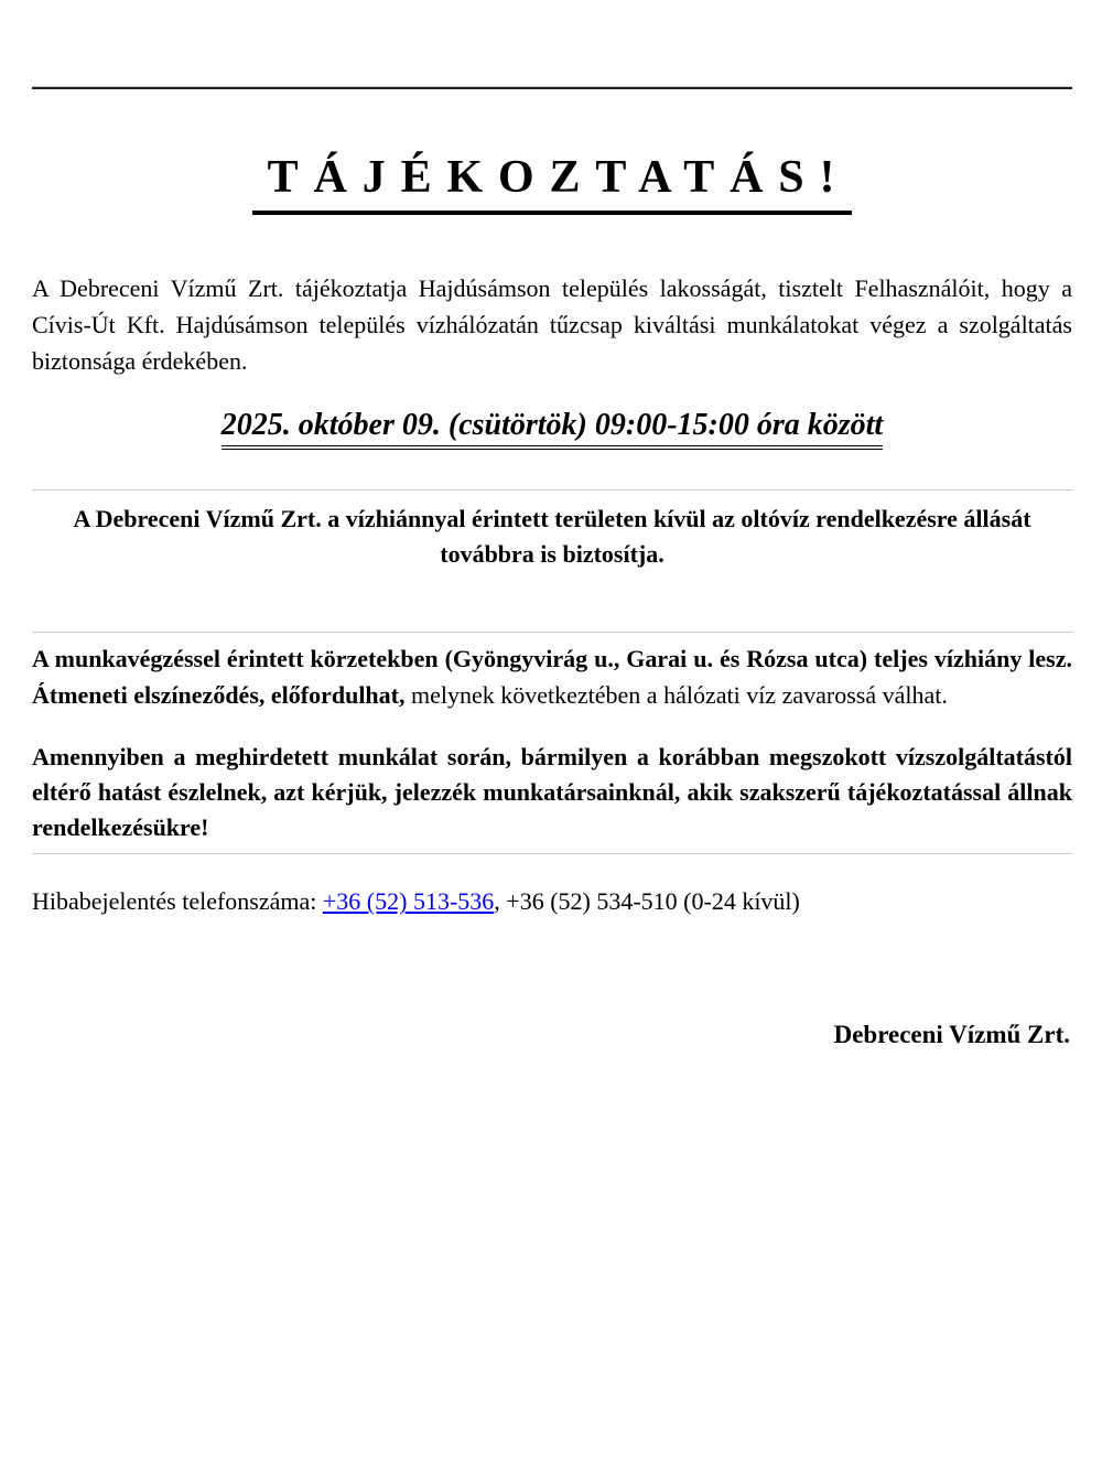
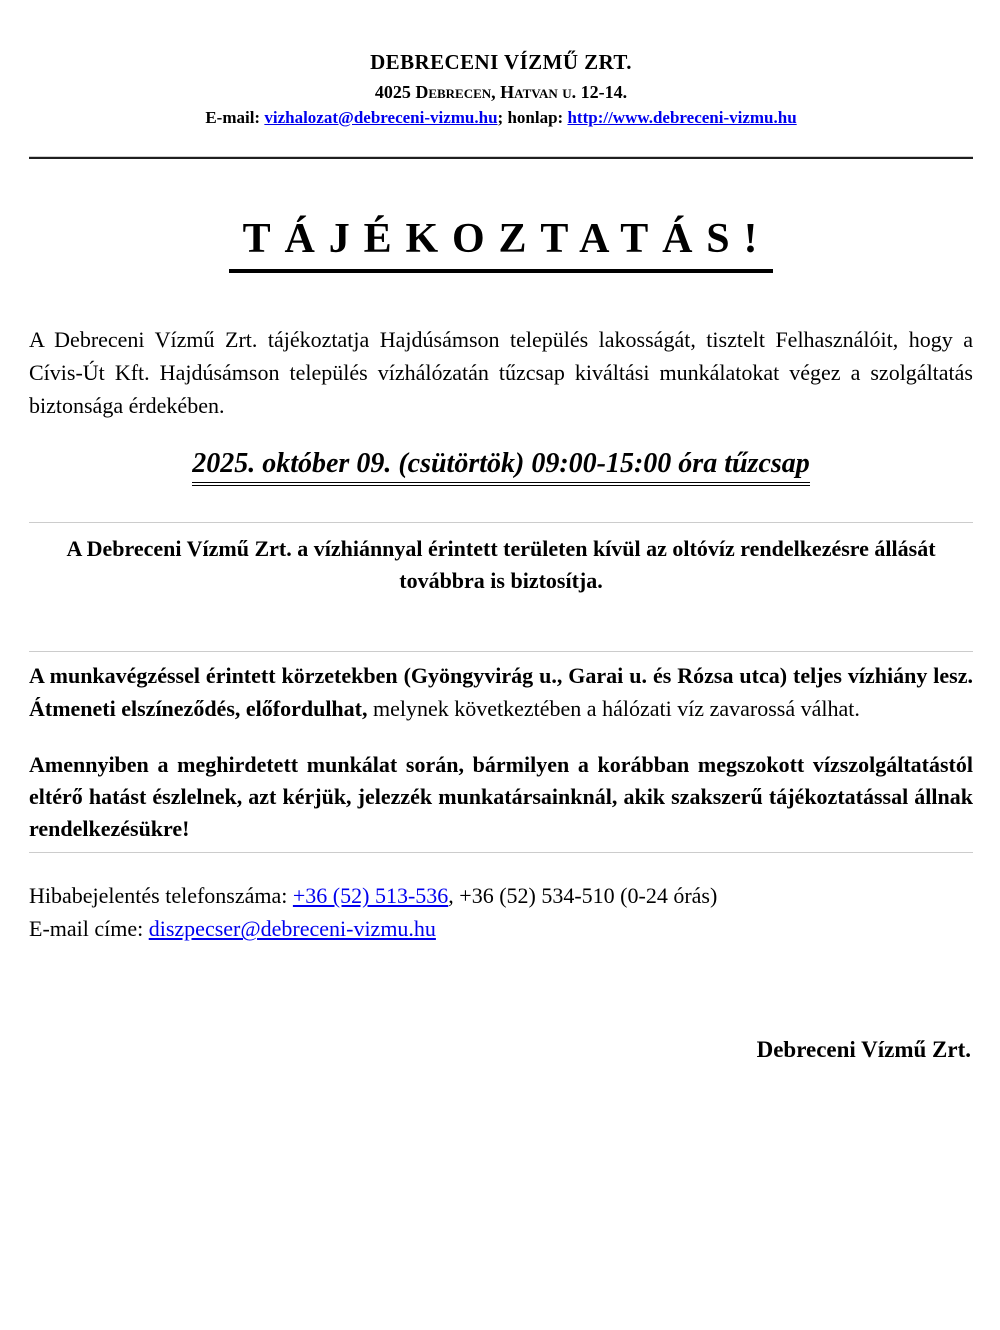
+ DEBRECENI VÍZMŰ ZRT.
+ 4025 Debrecen, Hatvan u. 12-14.
+ E-mail: vizhalozat@debreceni-vizmu.hu; honlap: http://www.debreceni-vizmu.hu
  TÁJÉKOZTATÁS!
  A Debreceni Vízmű Zrt. tájékoztatja Hajdúsámson település lakosságát, tisztelt Felhasználóit, hogy a Cívis-Út Kft. Hajdúsámson település vízhálózatán tűzcsap kiváltási munkálatokat végez a szolgáltatás biztonsága érdekében.
- 2025. október 09. (csütörtök) 09:00-15:00 óra között
+ 2025. október 09. (csütörtök) 09:00-15:00 óra tűzcsap
  A Debreceni Vízmű Zrt. a vízhiánnyal érintett területen kívül az oltóvíz rendelkezésre állását továbbra is biztosítja.
  A munkavégzéssel érintett körzetekben (Gyöngyvirág u., Garai u. és Rózsa utca) teljes vízhiány lesz. Átmeneti elszíneződés, előfordulhat, melynek következtében a hálózati víz zavarossá válhat.
  Amennyiben a meghirdetett munkálat során, bármilyen a korábban megszokott vízszolgáltatástól eltérő hatást észlelnek, azt kérjük, jelezzék munkatársainknál, akik szakszerű tájékoztatással állnak rendelkezésükre!
- Hibabejelentés telefonszáma: +36 (52) 513-536, +36 (52) 534-510 (0-24 kívül)
+ Hibabejelentés telefonszáma: +36 (52) 513-536, +36 (52) 534-510 (0-24 órás)
+ E-mail címe: diszpecser@debreceni-vizmu.hu
  Debreceni Vízmű Zrt.
